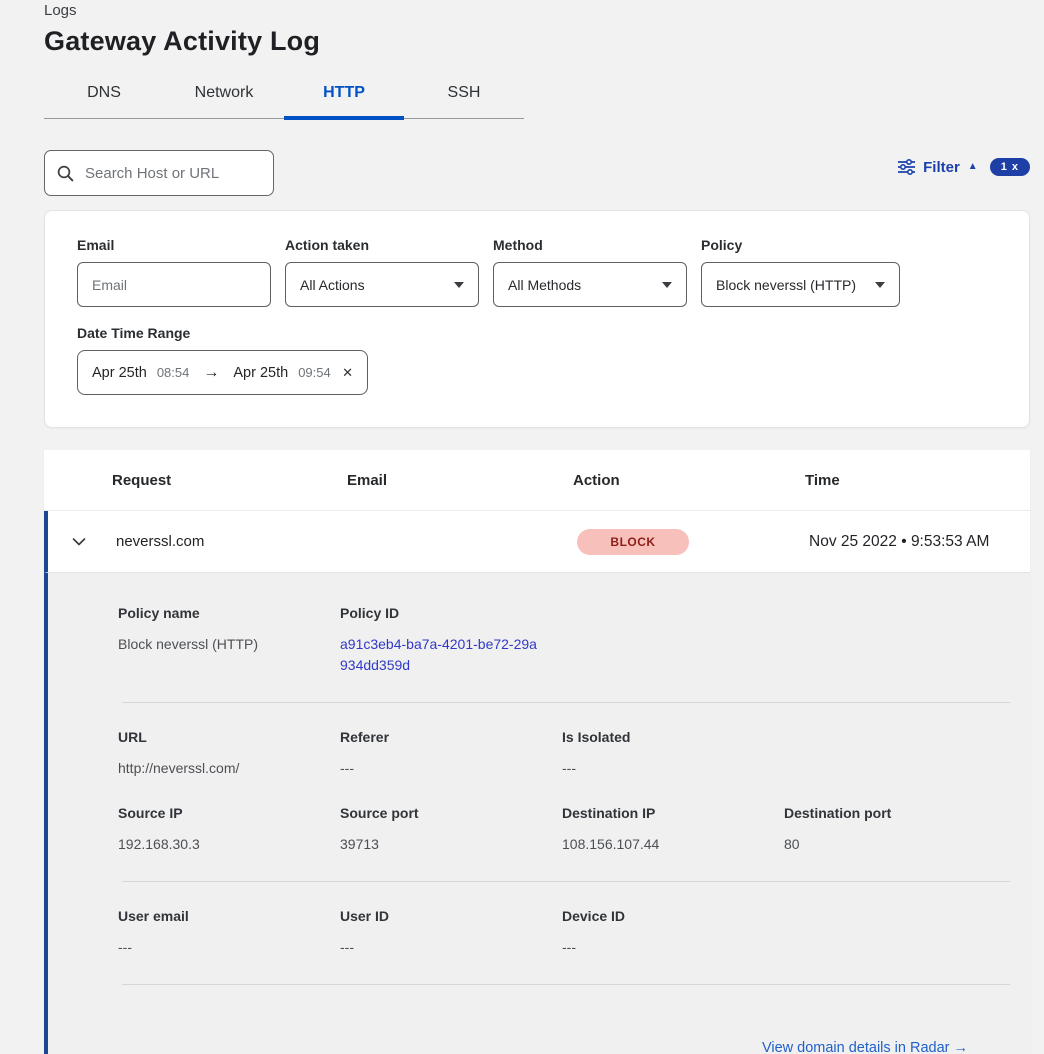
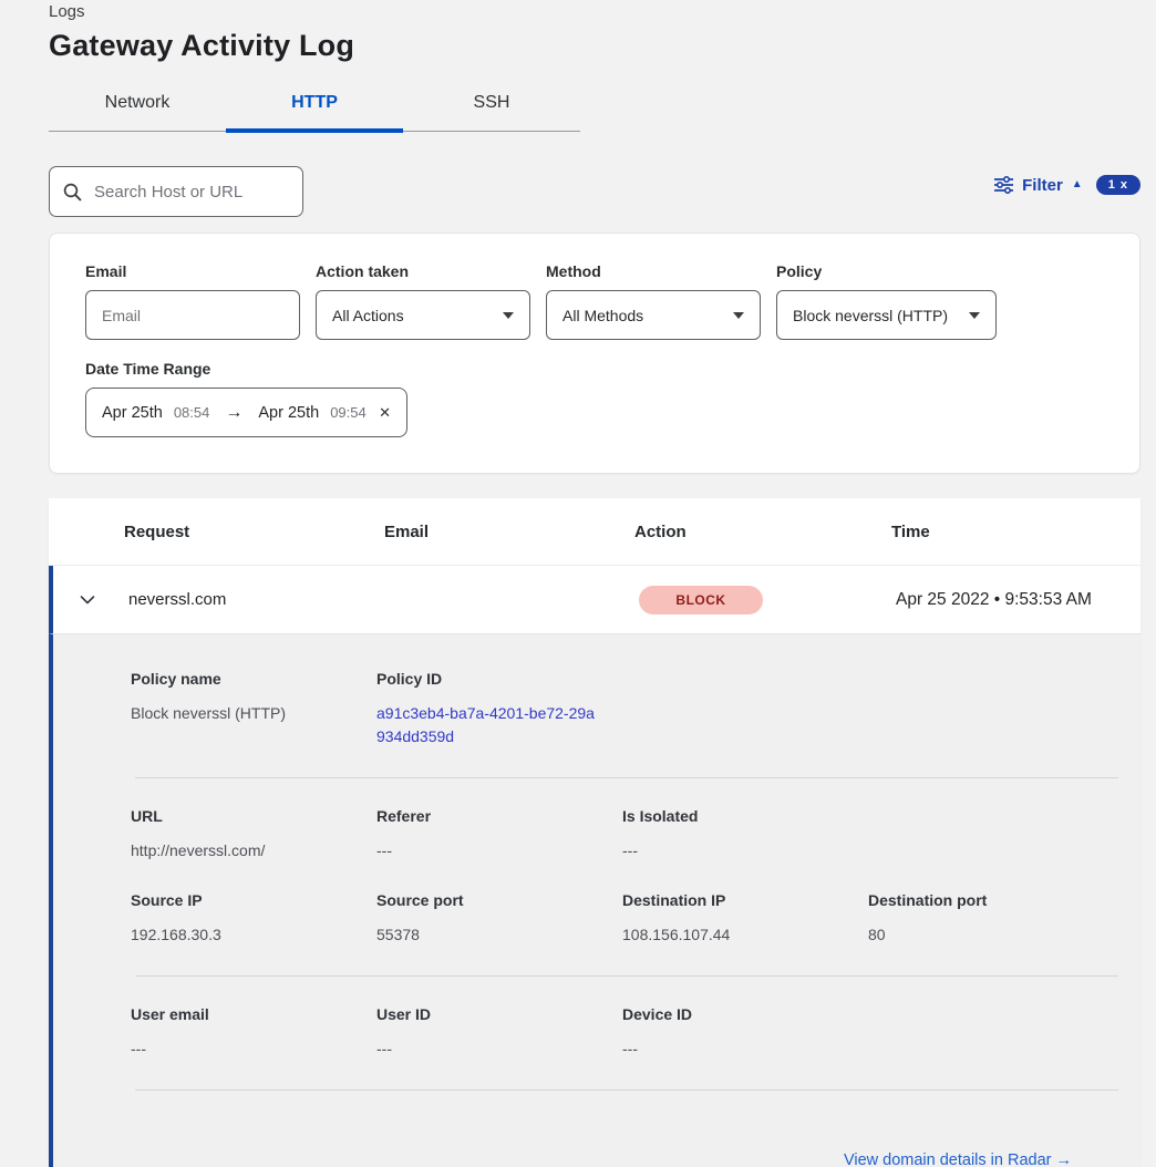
  Logs
  Gateway Activity Log
- DNS
  Network
  HTTP
  SSH
  Search Host or URL
  Filter
  ▲
  1 x
  Email
  Email
  Action taken
  All Actions
  Method
  All Methods
  Policy
  Block neverssl (HTTP)
  Date Time Range
  Apr 25th
  08:54
  →
  Apr 25th
  09:54
  ✕
  Request
  Email
  Action
  Time
  neverssl.com
  BLOCK
- Nov 25 2022 • 9:53:53 AM
+ Apr 25 2022 • 9:53:53 AM
  Policy name
  Block neverssl (HTTP)
  Policy ID
  a91c3eb4-ba7a-4201-be72-29a934dd359d
  URL
  http://neverssl.com/
  Referer
  ---
  Is Isolated
  ---
  Source IP
  192.168.30.3
  Source port
- 39713
+ 55378
  Destination IP
  108.156.107.44
  Destination port
  80
  User email
  ---
  User ID
  ---
  Device ID
  ---
  View domain details in Radar →
